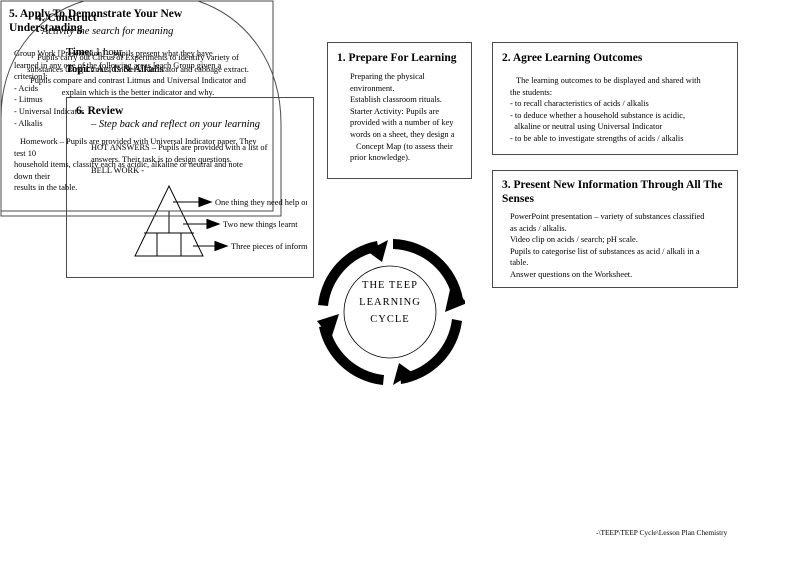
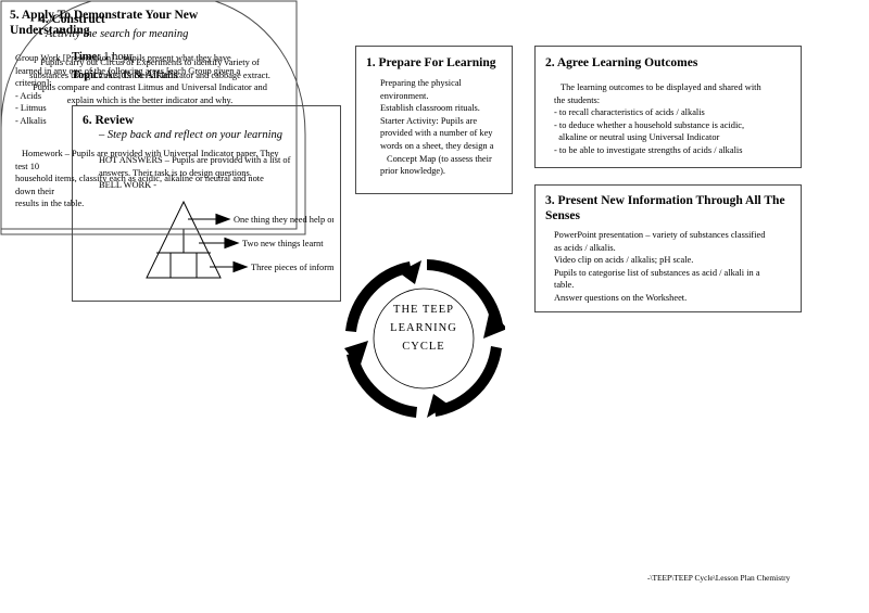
  Time: 1 hour
  Topic: Acids & Alkalis
  6. Review
  – Step back and reflect on your learning
  HOT ANSWERS – Pupils are provided with a list of
  answers. Their task is to design questions.
  BELL WORK -
  One thing they ne help o
  Two new things learnt
  Three pieces of inform
  1. Prepare For Learning
  Preparing the physical
  environment.
  Establish classroom rituals.
  Starter Activity: Pupils are
  provided with a number of key
  words on a sheet, they design a
  Concept Map (to assess their
  prior knowledge).
  2. Agree Learning Outcomes
  The learning outcomes to be displayed and shared with
  the students:
  - to recall characteristics of acids / alkalis
  - to deduce whether a household substance is acidic,
  alkaline or neutral using Universal Indicator
  - to be able to investigate strengths of acids / alkalis
  3. Present New Information Through All The Senses
  PowerPoint presentation – variety of substances classified
  as acids / alkalis.
- Video clip on acids / search; pH scale.
+ Video clip on acids / alkalis; pH scale.
  Pupils to categorise list of substances as acid / alkali in a
  table.
  Answer questions on the Worksheet.
  4. Construct
  - Activity the search for meaning
  Pupils carry out Circus of Experiments to identify variety of
  substances using Litmus, Universal Indicator and cabbage extract.
  Pupils compare and contrast Litmus and Universal Indicator and
  explain which is the better indicator and why.
  5. Apply To Demonstrate Your New Understanding
  Group Work [Presentation] – pupils present what they have
  learned in any one of the following areas [each Group given a
  criterion]:
  - Acids
  - Litmus
- - Universal Indicator
  - Alkalis
  Homework – Pupils are provided with Universal Indicator paper. They test 10
  household items, classify each as acidic, alkaline or neutral and note down their
  results in the table.
  THE TEEP
  LEARNING
  CYCLE
  -\TEEP\TEEP Cycle\Lesson Plan Chemistry
